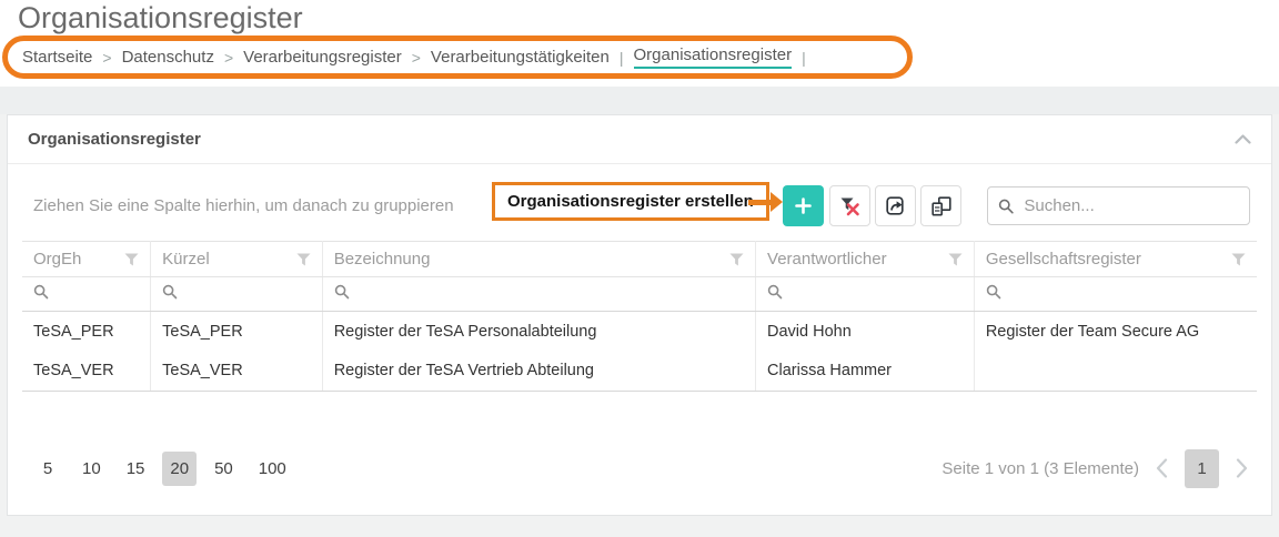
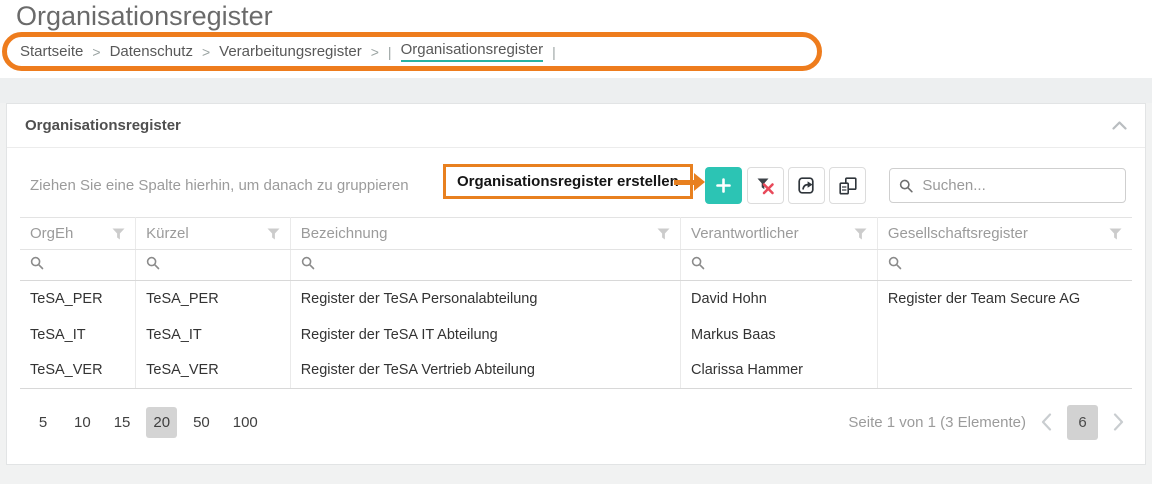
  Organisationsregister
  Startseite
  >
  Datenschutz
  >
  Verarbeitungsregister
  >
- Verarbeitungstätigkeiten
  |
  Organisationsregister
  |
  Organisationsregister
  Ziehen Sie eine Spalte hierhin, um danach zu gruppieren
  Organisationsregister erstelle
  Suchen...
  OrgEh	Kürzel	Bezeichnung	Verantwortlicher	Gesellschaftsregister
  TeSA_PER	TeSA_PER	Register der TeSA Personalabteilung	David Hohn	Register der Team Secure AG
+ TeSA_IT	TeSA_IT	Register der TeSA IT Abteilung	Markus Baas
  TeSA_VER	TeSA_VER	Register der TeSA Vertrieb Abteilung	Clarissa Hammer
  5
  10
  15
  20
  50
  100
  Seite 1 von 1 (3 Elemente)
- 1
+ 6
